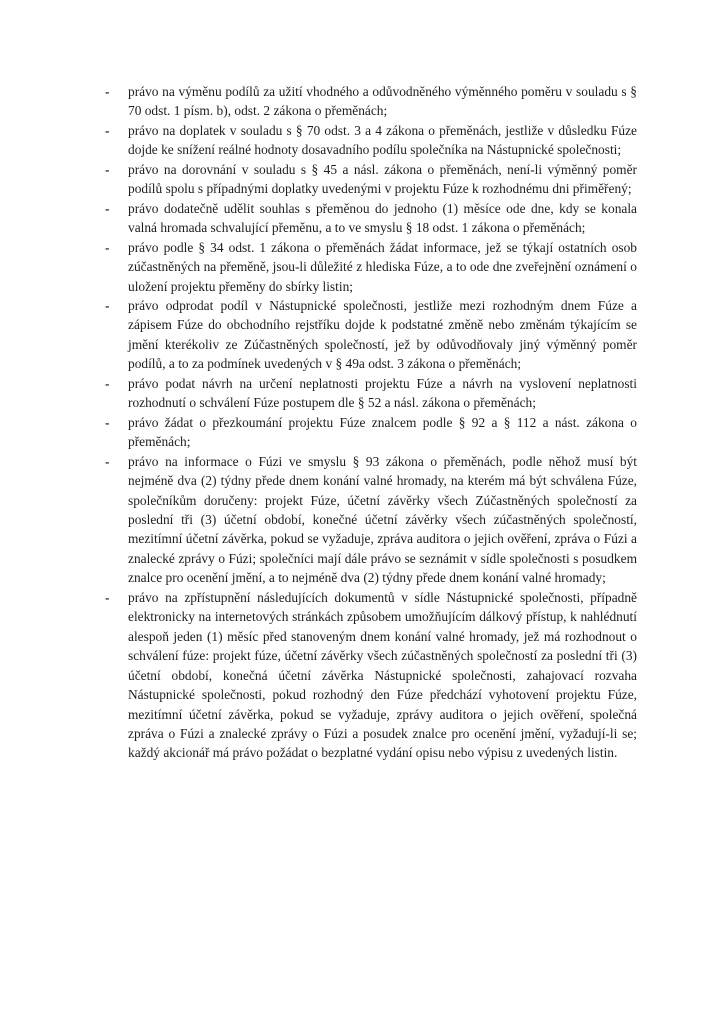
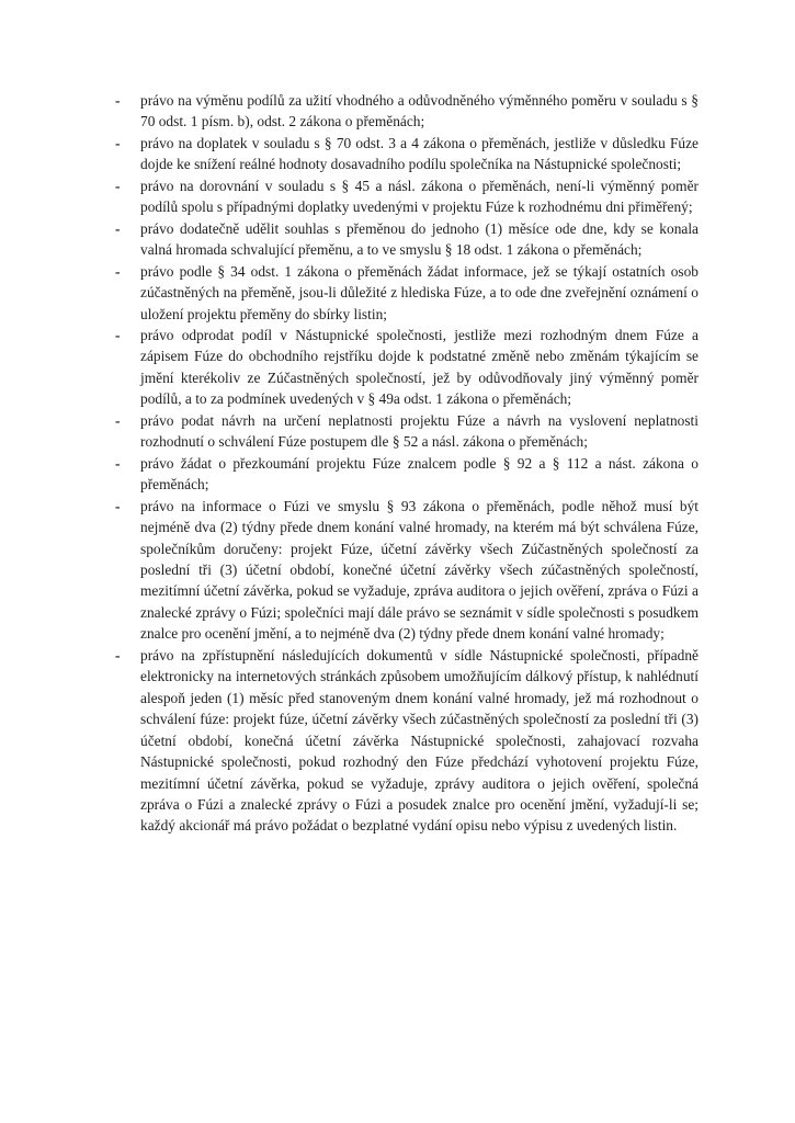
  -
  právo na výměnu podílů za užití vhodného a odůvodněného výměnného poměru v souladu s § 70 odst. 1 písm. b), odst. 2 zákona o přeměnách;
  -
  právo na doplatek v souladu s § 70 odst. 3 a 4 zákona o přeměnách, jestliže v důsledku Fúze dojde ke snížení reálné hodnoty dosavadního podílu společníka na Nástupnické společnosti;
  -
  právo na dorovnání v souladu s § 45 a násl. zákona o přeměnách, není-li výměnný poměr podílů spolu s případnými doplatky uvedenými v projektu Fúze k rozhodnému dni přiměřený;
  -
  právo dodatečně udělit souhlas s přeměnou do jednoho (1) měsíce ode dne, kdy se konala valná hromada schvalující přeměnu, a to ve smyslu § 18 odst. 1 zákona o přeměnách;
  -
  právo podle § 34 odst. 1 zákona o přeměnách žádat informace, jež se týkají ostatních osob zúčastněných na přeměně, jsou-li důležité z hlediska Fúze, a to ode dne zveřejnění oznámení o uložení projektu přeměny do sbírky listin;
  -
- právo odprodat podíl v Nástupnické společnosti, jestliže mezi rozhodným dnem Fúze a zápisem Fúze do obchodního rejstříku dojde k podstatné změně nebo změnám týkajícím se jmění kterékoliv ze Zúčastněných společností, jež by odůvodňovaly jiný výměnný poměr podílů, a to za podmínek uvedených v § 49a odst. 3 zákona o přeměnách;
+ právo odprodat podíl v Nástupnické společnosti, jestliže mezi rozhodným dnem Fúze a zápisem Fúze do obchodního rejstříku dojde k podstatné změně nebo změnám týkajícím se jmění kterékoliv ze Zúčastněných společností, jež by odůvodňovaly jiný výměnný poměr podílů, a to za podmínek uvedených v § 49a odst. 1 zákona o přeměnách;
  -
  právo podat návrh na určení neplatnosti projektu Fúze a návrh na vyslovení neplatnosti rozhodnutí o schválení Fúze postupem dle § 52 a násl. zákona o přeměnách;
  -
  právo žádat o přezkoumání projektu Fúze znalcem podle § 92 a § 112 a nást. zákona o přeměnách;
  -
  právo na informace o Fúzi ve smyslu § 93 zákona o přeměnách, podle něhož musí být nejméně dva (2) týdny přede dnem konání valné hromady, na kterém má být schválena Fúze, společníkům doručeny: projekt Fúze, účetní závěrky všech Zúčastněných společností za poslední tři (3) účetní období, konečné účetní závěrky všech zúčastněných společností, mezitímní účetní závěrka, pokud se vyžaduje, zpráva auditora o jejich ověření, zpráva o Fúzi a znalecké zprávy o Fúzi; společníci mají dále právo se seznámit v sídle společnosti s posudkem znalce pro ocenění jmění, a to nejméně dva (2) týdny přede dnem konání valné hromady;
  -
  právo na zpřístupnění následujících dokumentů v sídle Nástupnické společnosti, případně elektronicky na internetových stránkách způsobem umožňujícím dálkový přístup, k nahlédnutí alespoň jeden (1) měsíc před stanoveným dnem konání valné hromady, jež má rozhodnout o schválení fúze: projekt fúze, účetní závěrky všech zúčastněných společností za poslední tři (3) účetní období, konečná účetní závěrka Nástupnické společnosti, zahajovací rozvaha Nástupnické společnosti, pokud rozhodný den Fúze předchází vyhotovení projektu Fúze, mezitímní účetní závěrka, pokud se vyžaduje, zprávy auditora o jejich ověření, společná zpráva o Fúzi a znalecké zprávy o Fúzi a posudek znalce pro ocenění jmění, vyžadují-li se; každý akcionář má právo požádat o bezplatné vydání opisu nebo výpisu z uvedených listin.
